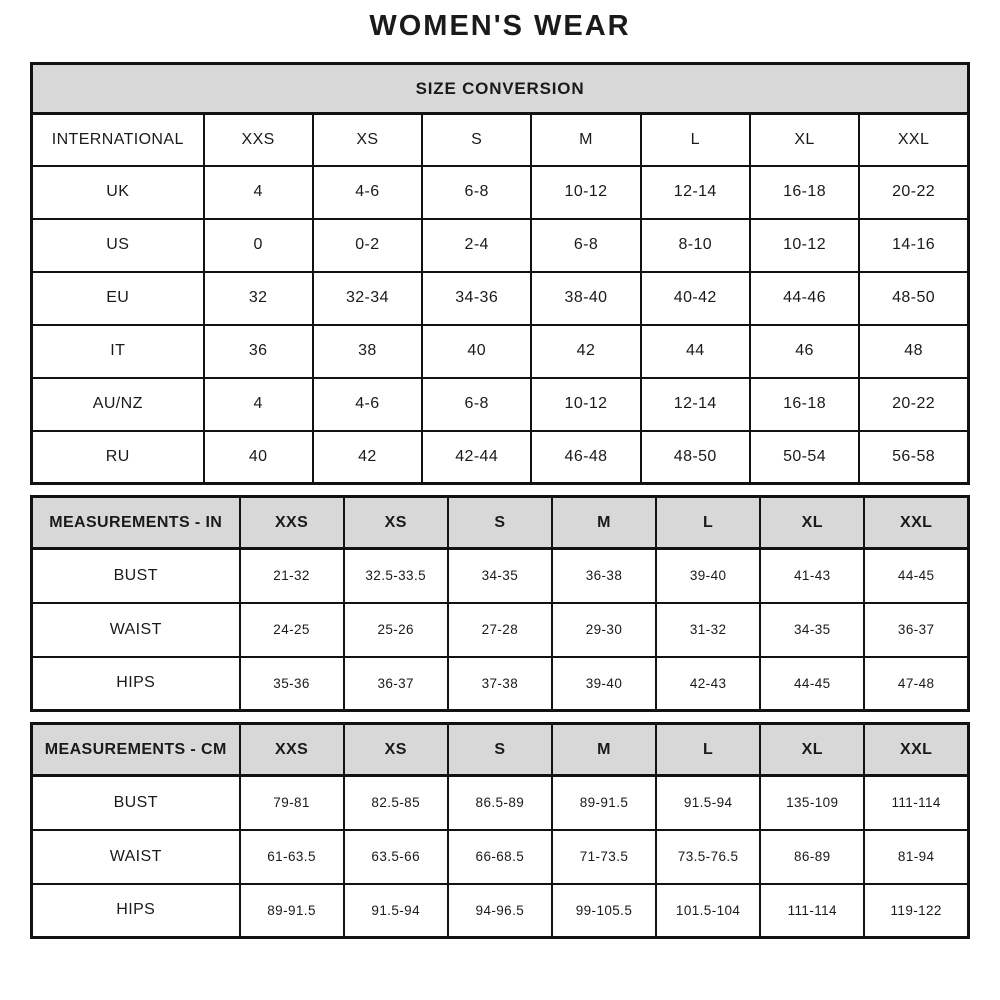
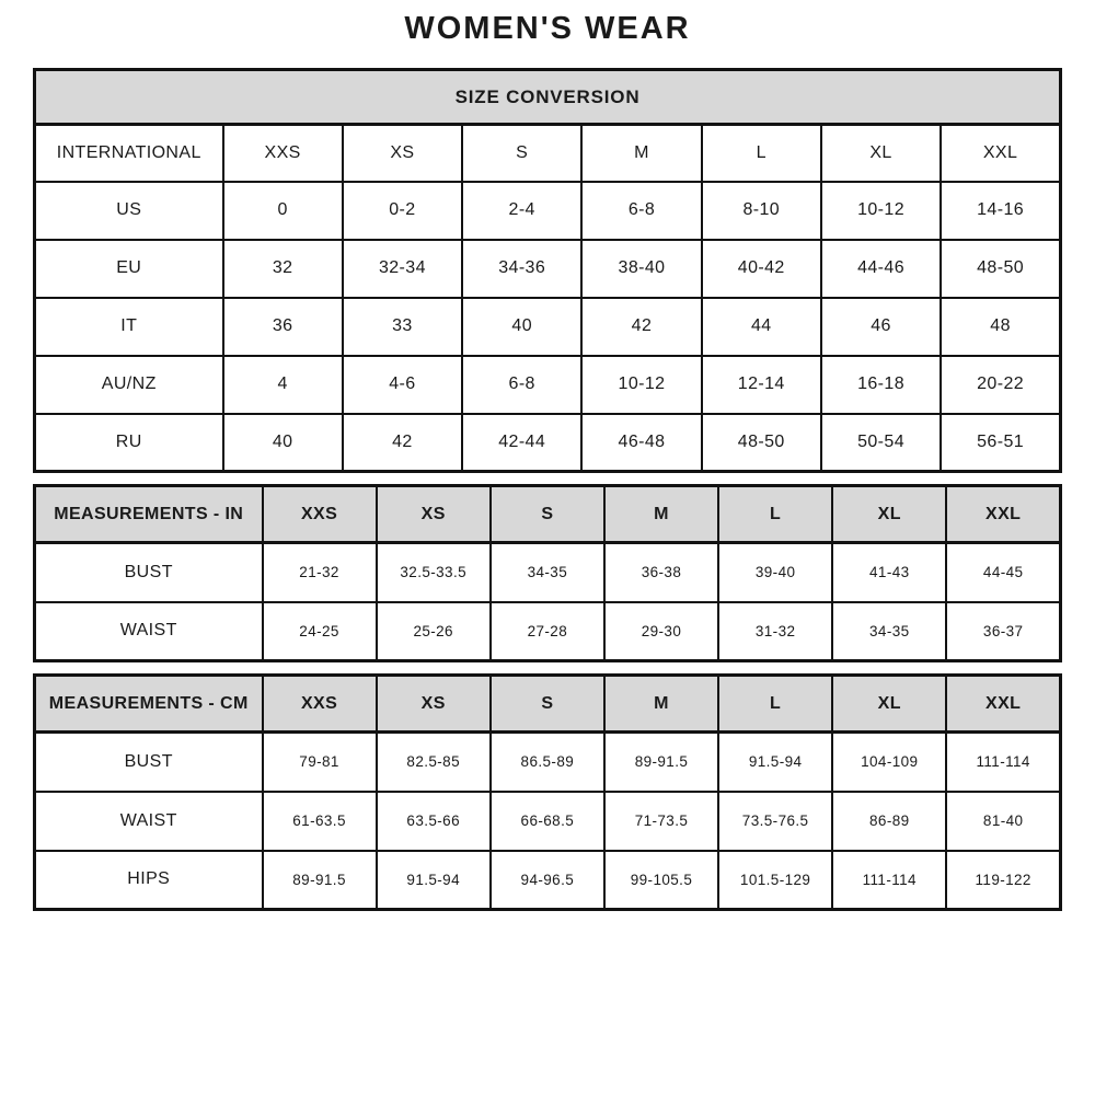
  WOMEN'S WEAR
  SIZE CONVERSION
  INTERNATIONAL	XXS	XS	S	M	L	XL	XXL
- UK	4	4-6	6-8	10-12	12-14	16-18	20-22
  US	0	0-2	2-4	6-8	8-10	10-12	14-16
  EU	32	32-34	34-36	38-40	40-42	44-46	48-50
- IT	36	38	40	42	44	46	48
+ IT	36	33	40	42	44	46	48
  AU/NZ	4	4-6	6-8	10-12	12-14	16-18	20-22
- RU	40	42	42-44	46-48	48-50	50-54	56-58
+ RU	40	42	42-44	46-48	48-50	50-54	56-51
  MEASUREMENTS - IN	XXS	XS	S	M	L	XL	XXL
  BUST	21-32	32.5-33.5	34-35	36-38	39-40	41-43	44-45
  WAIST	24-25	25-26	27-28	29-30	31-32	34-35	36-37
- HIPS	35-36	36-37	37-38	39-40	42-43	44-45	47-48
  MEASUREMENTS - CM	XXS	XS	S	M	L	XL	XXL
- BUST	79-81	82.5-85	86.5-89	89-91.5	91.5-94	135-109	111-114
+ BUST	79-81	82.5-85	86.5-89	89-91.5	91.5-94	104-109	111-114
- WAIST	61-63.5	63.5-66	66-68.5	71-73.5	73.5-76.5	86-89	81-94
+ WAIST	61-63.5	63.5-66	66-68.5	71-73.5	73.5-76.5	86-89	81-40
- HIPS	89-91.5	91.5-94	94-96.5	99-105.5	101.5-104	111-114	119-122
+ HIPS	89-91.5	91.5-94	94-96.5	99-105.5	101.5-129	111-114	119-122
